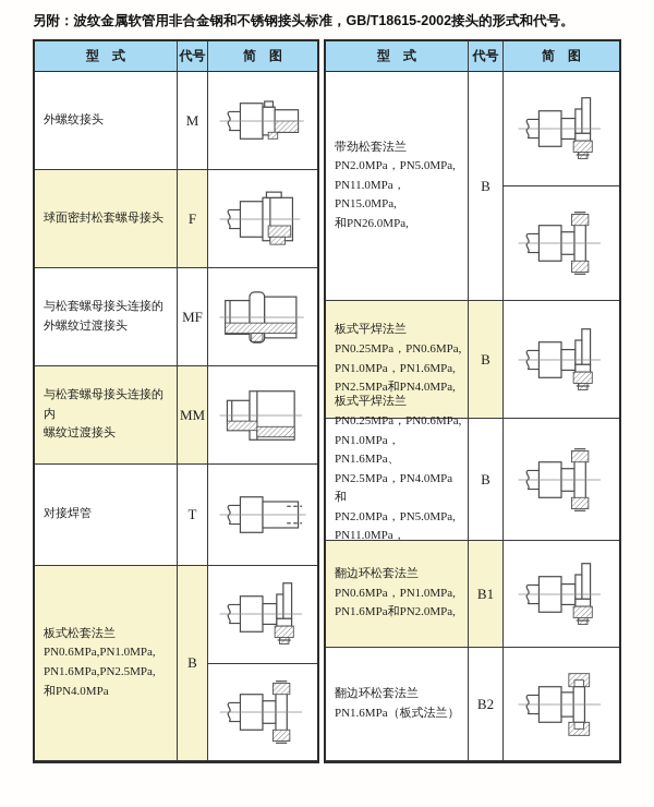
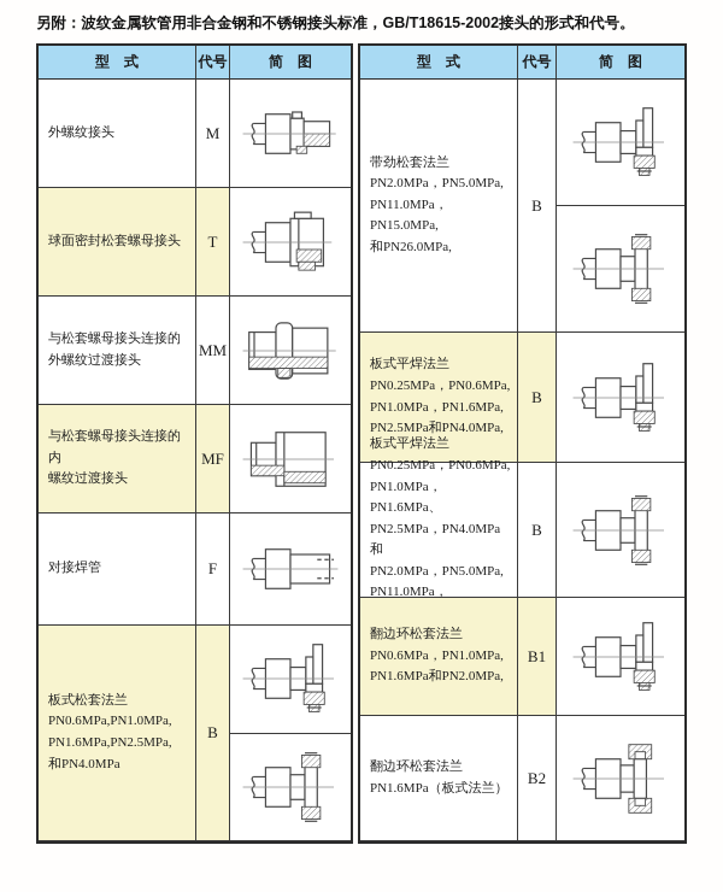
  另附：波纹金属软管用非合金钢和不锈钢接头标准，GB/T18615-2002接头的形式和代号。
  型 式
  代号
  简 图
  外螺纹接头
  M
  球面密封松套螺母接头
- F
+ T
  与松套螺母接头连接的
  外螺纹过渡接头
- MF
+ MM
  与松套螺母接头连接的内
  螺纹过渡接头
- MM
+ MF
  对接焊管
- T
+ F
  板式松套法兰
  PN0.6MPa,PN1.0MPa,
  PN1.6MPa,PN2.5MPa,
  和PN4.0MPa
  B
  型 式
  代号
  简 图
  带劲松套法兰
  PN2.0MPa，PN5.0MPa,
  PN11.0MPa，PN15.0MPa,
  和PN26.0MPa,
  B
  板式平焊法兰
  PN0.25MPa，PN0.6MPa,
  PN1.0MPa，PN1.6MPa,
  PN2.5MPa和PN4.0MPa,
  B
  板式平焊法兰
  PN0.25MPa，PN0.6MPa,
  PN1.0MPa，PN1.6MPa、
  PN2.5MPa，PN4.0MPa和
  PN2.0MPa，PN5.0MPa,
  B
  翻边环松套法兰
  PN0.6MPa，PN1.0MPa,
  PN1.6MPa和PN2.0MPa,
  B1
  翻边环松套法兰
  PN1.6MPa（板式法兰）
  B2
